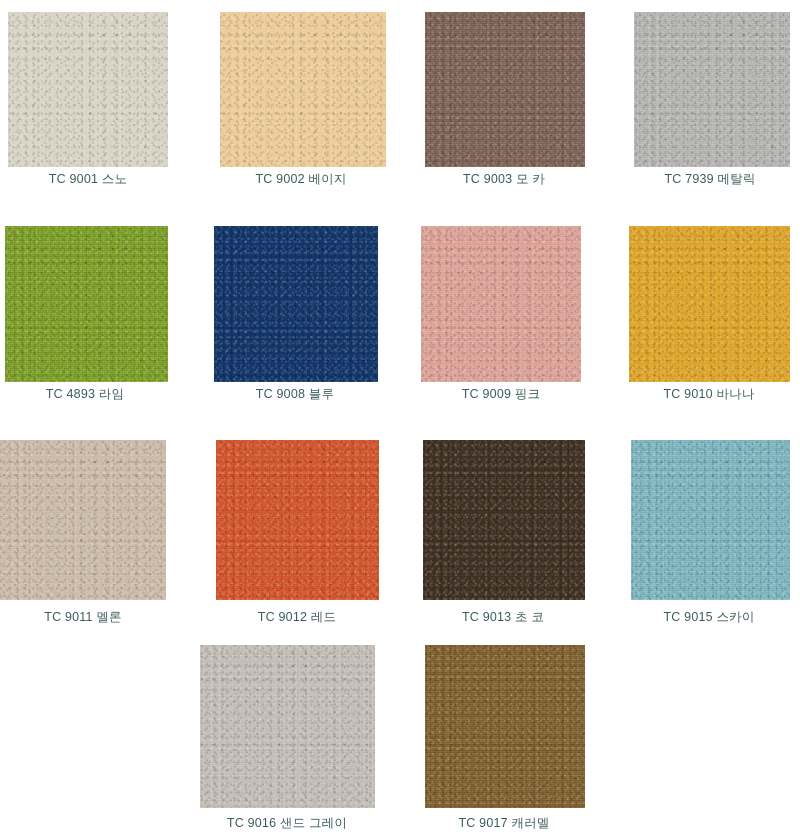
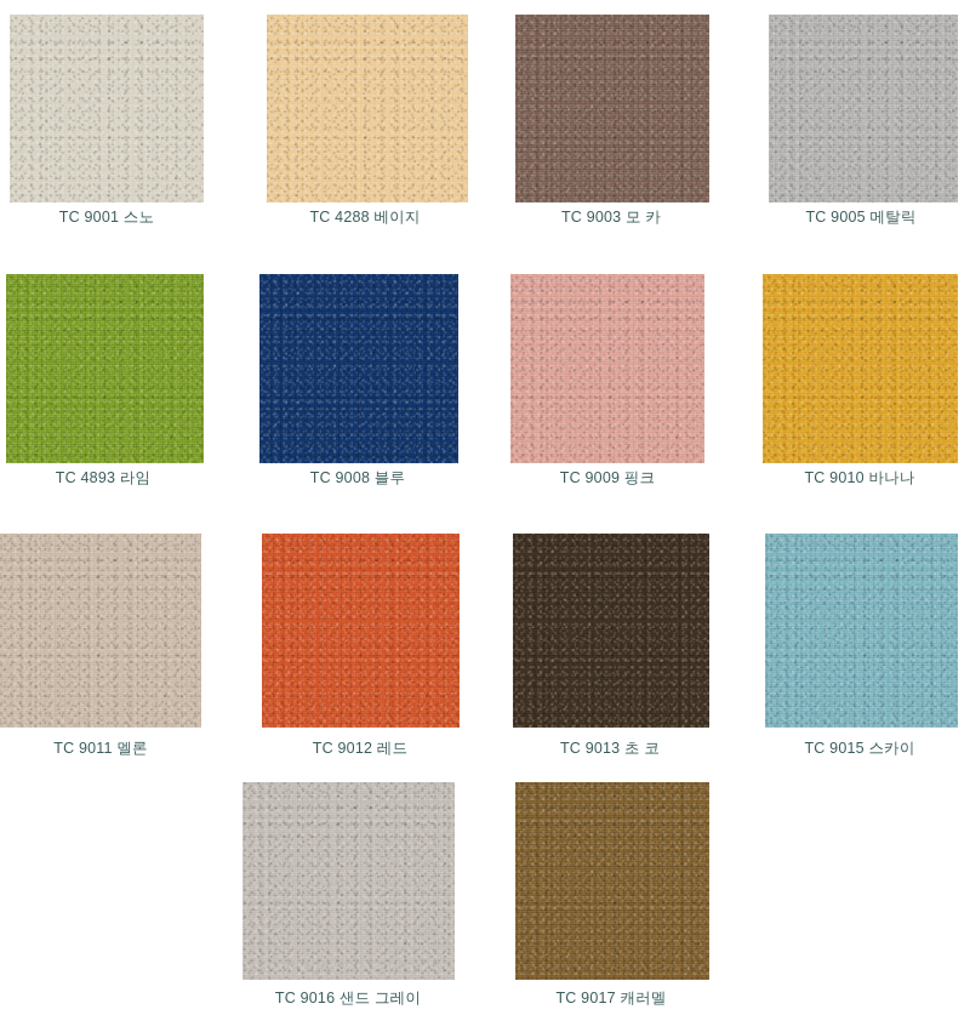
  TC 9001 스노
- TC 9002 베이지
+ TC 4288 베이지
  TC 9003 모 카
- TC 7939 메탈릭
+ TC 9005 메탈릭
  TC 4893 라임
  TC 9008 블루
  TC 9009 핑크
  TC 9010 바나나
  TC 9011 멜론
  TC 9012 레드
  TC 9013 초 코
  TC 9015 스카이
  TC 9016 샌드 그레이
  TC 9017 캐러멜
